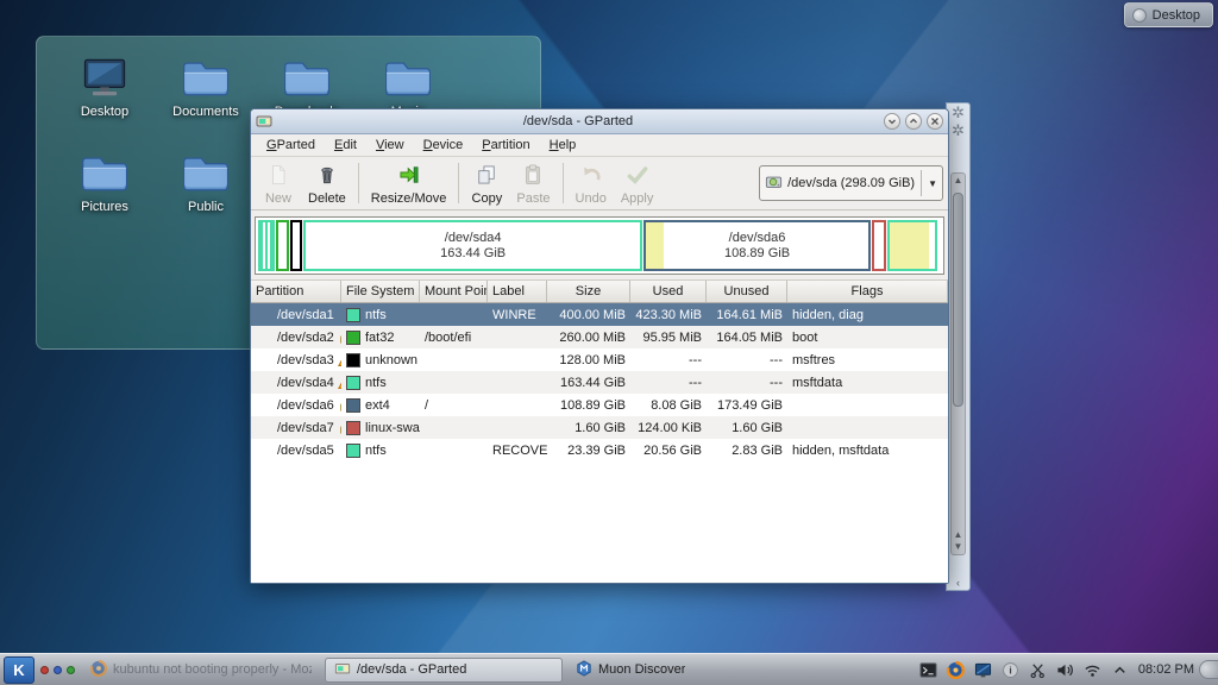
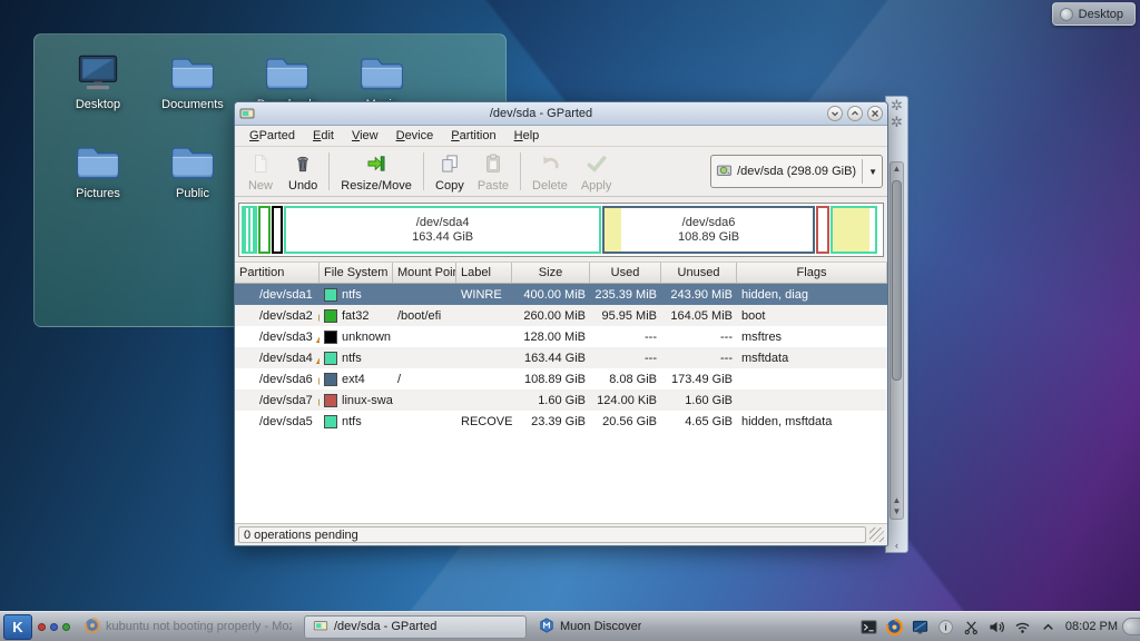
  Desktop
  Documents
  Pictures
  Public
  ✲
  ✲
  ▲
  ▲
  ▼
  ‹
  /dev/sda - GParted
  GParted
  Edit
  View
  Device
  Partition
  Help
  New
- Delete
+ Undo
  Resize/Move
  Copy
  Paste
- Undo
+ Delete
  Apply
  /dev/sda (298.09 GiB)
  ▼
  /dev/sda4
  163.44 GiB
  /dev/sda6
  108.89 GiB
  Partition
  File System
  Mount Poin
  Label
  Size
  Used
  Unused
  Flags
  /dev/sda1
  ntfs
  WINRE
  400.00 MiB
- 423.30 MiB
+ 235.39 MiB
- 164.61 MiB
+ 243.90 MiB
  hidden, diag
  /dev/sda2
  fat32
  /boot/efi
  260.00 MiB
  95.95 MiB
  164.05 MiB
  boot
  /dev/sda3
  unknown
  128.00 MiB
  ---
  ---
  msftres
  /dev/sda4
  ntfs
  163.44 GiB
  ---
  ---
  msftdata
  /dev/sda6
  ext4
  /
  108.89 GiB
  8.08 GiB
  173.49 GiB
  /dev/sda7
  linux-swa
  1.60 GiB
  124.00 KiB
  1.60 GiB
  /dev/sda5
  ntfs
  RECOVE
  23.39 GiB
  20.56 GiB
- 2.83 GiB
+ 4.65 GiB
  hidden, msftdata
+ 0 operations pending
  Desktop
  K
  kubuntu not booting properly - Mo
  /dev/sda - GParted
  Muon Discover
  i
  08:02 PM
